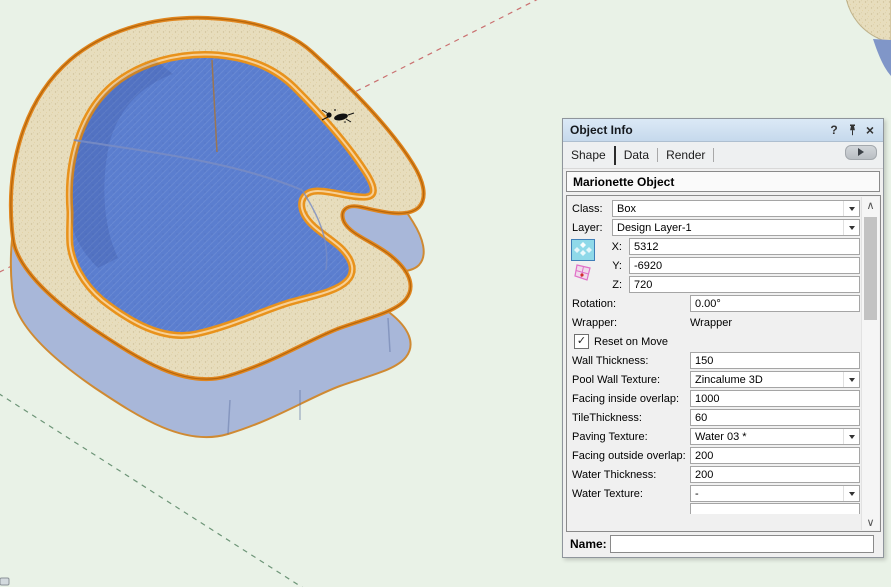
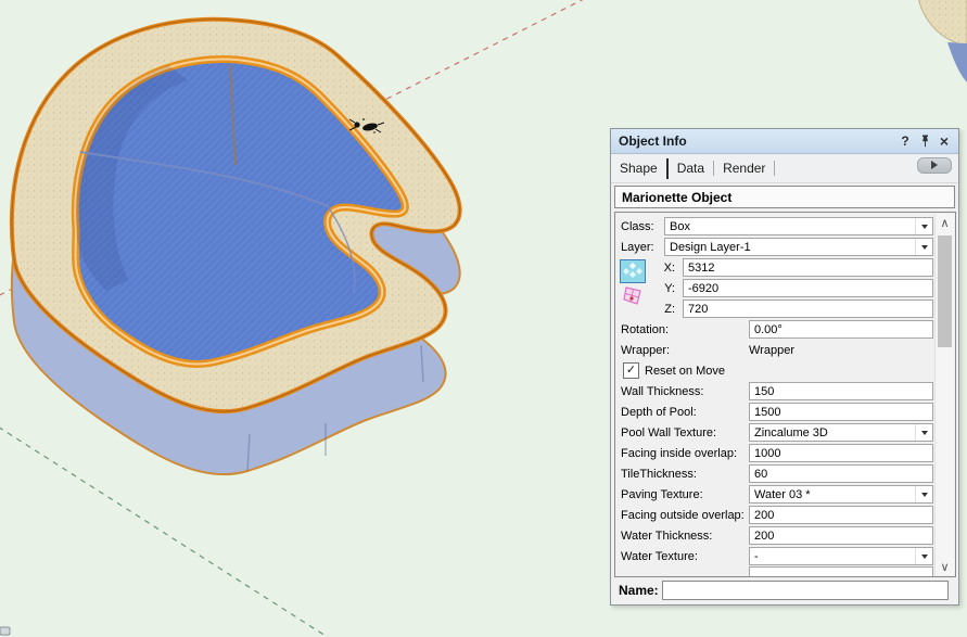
  Object Info
  ?
  ×
  Shape
  Data
  Render
  Marionette Object
  Class:
  Box
  Layer:
  Design Layer-1
  X:
  5312
  Y:
  -6920
  Z:
  720
  Rotation:
  0.00°
  Wrapper:
  Wrapper
  ✓
  Reset on Move
  Wall Thickness:
  150
+ Depth of Pool:
+ 1500
  Pool Wall Texture:
  Zincalume 3D
  Facing inside overlap:
  1000
  TileThickness:
  60
  Paving Texture:
  Water 03 *
  Facing outside overlap:
  200
  Water Thickness:
  200
  Water Texture:
  -
  ∧
  ∨
  Name:
